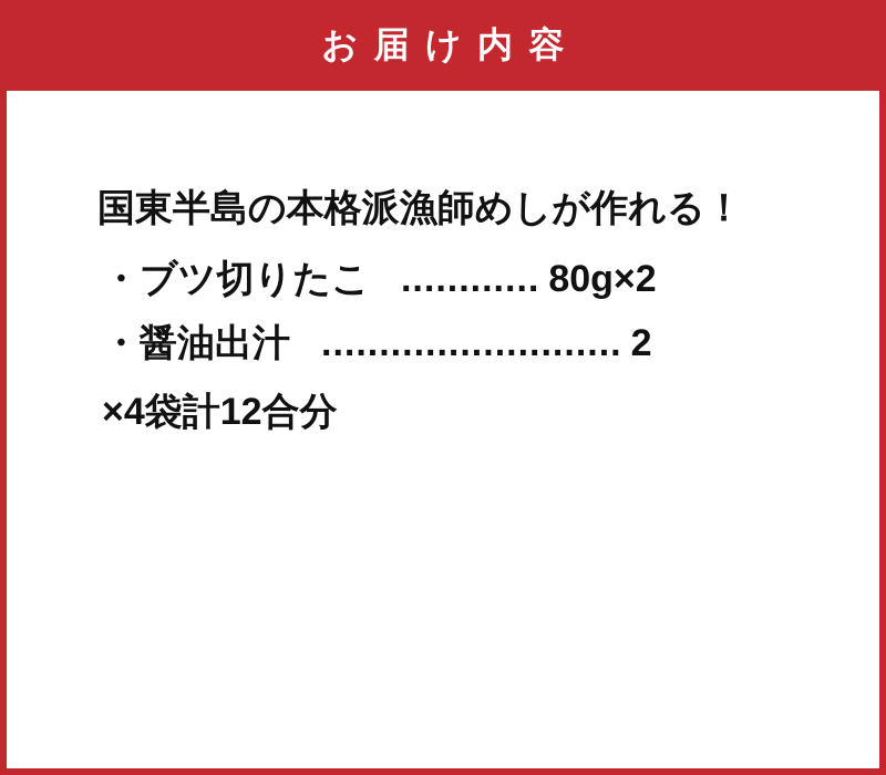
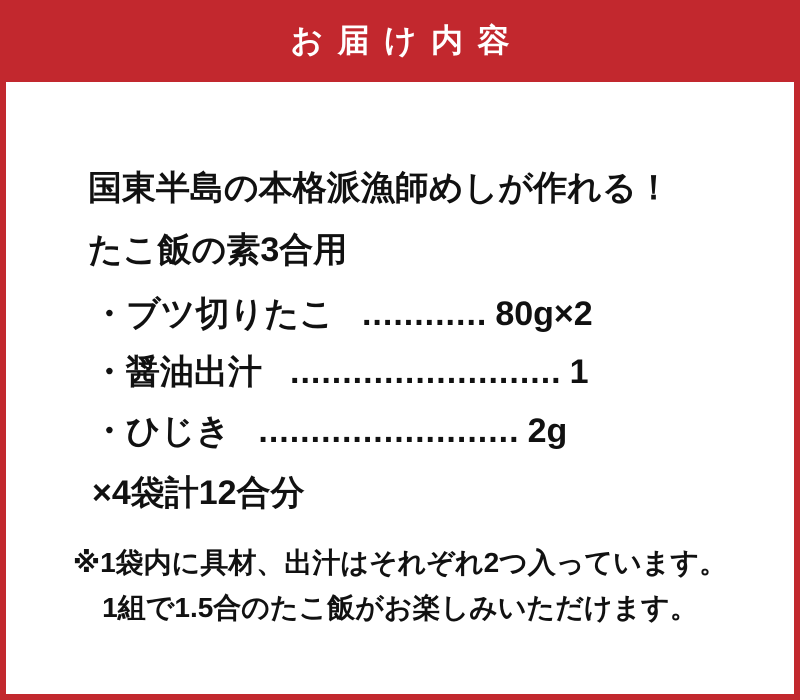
  お届け内容
  国東半島の本格派漁師めしが作れる！
+ たこ飯の素3合用
  ・ブツ切りたこ ............ 80g×2
- ・醤油出汁 .......................... 2
+ ・醤油出汁 .......................... 1
+ ・ひじき ......................... 2g
  ×4袋計12合分
+ ※1袋内に具材、出汁はそれぞれ2つ入っています。
+ 1組で1.5合のたこ飯がお楽しみいただけます。
